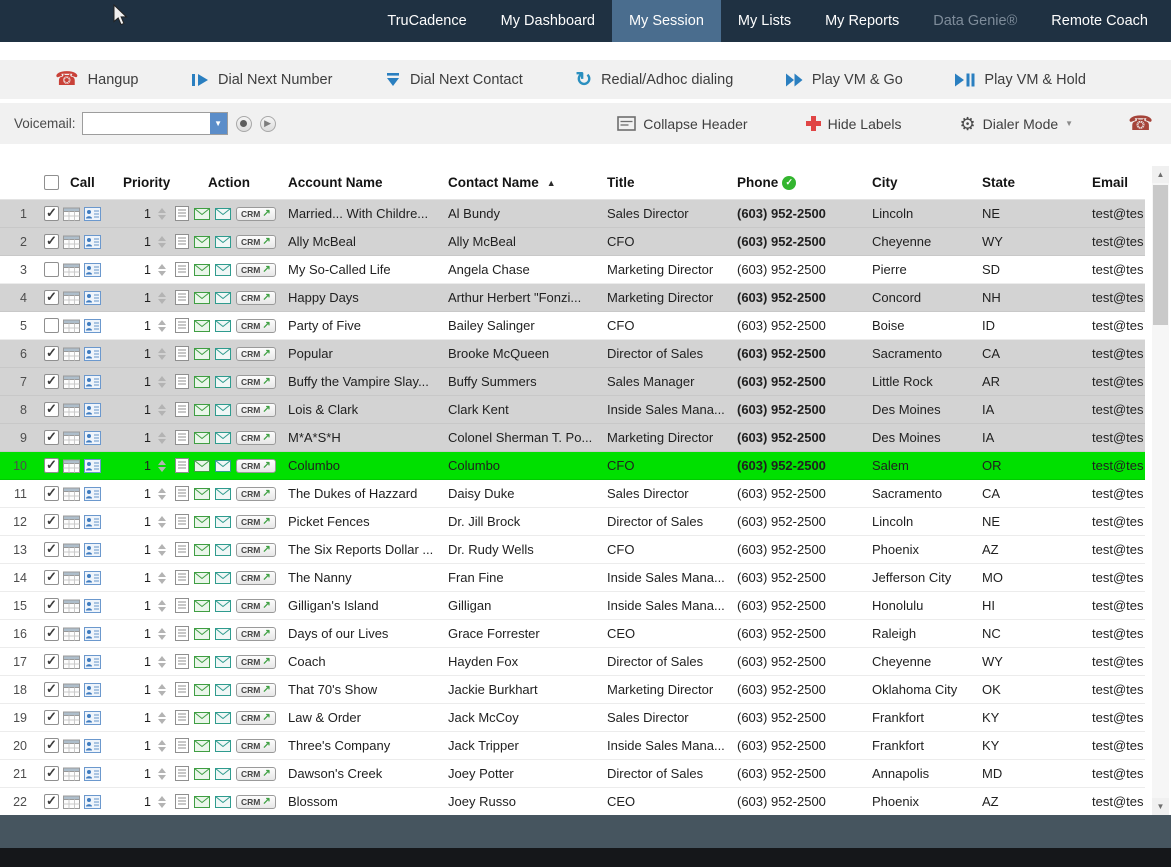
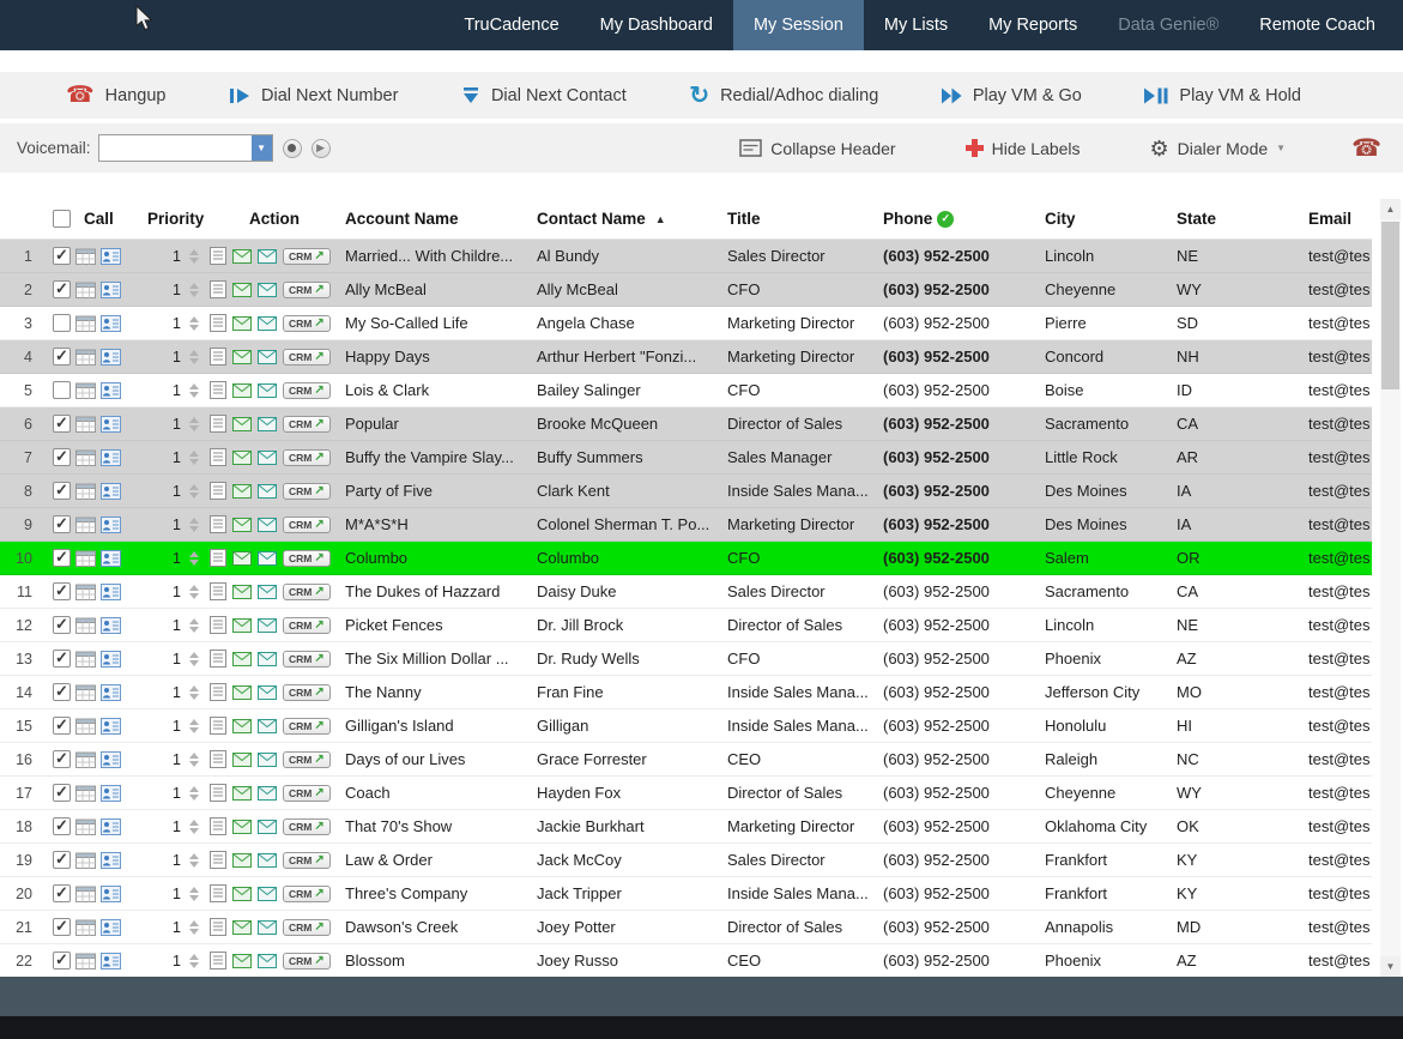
  TruCadence
  My Dashboard
  My Session
  My Lists
  My Reports
  Data Genie®
  Remote Coach
  ☎
  Hangup
  Dial Next Number
  Dial Next Contact
  ↻
  Redial/Adhoc dialing
  Play VM & Go
  Play VM & Hold
  Voicemail:
  ▼
  ▶
  Collapse Header
  Hide Labels
  ⚙
  Dialer Mode
  ▼
  ☎
  Call
  Priority
  Action
  Account Name
  Contact Name
  ▲
  Title
  Phone
  ✓
  City
  State
  Email
  1
  1
  CRM
  ↗
  Married... With Childre...
  Al Bundy
  Sales Director
  (603) 952-2500
  Lincoln
  NE
  test@tes
  2
  1
  CRM
  ↗
  Ally McBeal
  Ally McBeal
  CFO
  (603) 952-2500
  Cheyenne
  WY
  test@tes
  3
  1
  CRM
  ↗
  My So-Called Life
  Angela Chase
  Marketing Director
  (603) 952-2500
  Pierre
  SD
  test@tes
  4
  1
  CRM
  ↗
  Happy Days
  Arthur Herbert "Fonzi...
  Marketing Director
  (603) 952-2500
  Concord
  NH
  test@tes
  5
  1
  CRM
  ↗
- Party of Five
+ Lois & Clark
  Bailey Salinger
  CFO
  (603) 952-2500
  Boise
  ID
  test@tes
  6
  1
  CRM
  ↗
  Popular
  Brooke McQueen
  Director of Sales
  (603) 952-2500
  Sacramento
  CA
  test@tes
  7
  1
  CRM
  ↗
  Buffy the Vampire Slay...
  Buffy Summers
  Sales Manager
  (603) 952-2500
  Little Rock
  AR
  test@tes
  8
  1
  CRM
  ↗
- Lois & Clark
+ Party of Five
  Clark Kent
  Inside Sales Mana...
  (603) 952-2500
  Des Moines
  IA
  test@tes
  9
  1
  CRM
  ↗
  M*A*S*H
  Colonel Sherman T. Po...
  Marketing Director
  (603) 952-2500
  Des Moines
  IA
  test@tes
  10
  1
  CRM
  ↗
  Columbo
  Columbo
  CFO
  (603) 952-2500
  Salem
  OR
  test@tes
  11
  1
  CRM
  ↗
  The Dukes of Hazzard
  Daisy Duke
  Sales Director
  (603) 952-2500
  Sacramento
  CA
  test@tes
  12
  1
  CRM
  ↗
  Picket Fences
  Dr. Jill Brock
  Director of Sales
  (603) 952-2500
  Lincoln
  NE
  test@tes
  13
  1
  CRM
  ↗
- The Six Reports Dollar ...
+ The Six Million Dollar ...
  Dr. Rudy Wells
  CFO
  (603) 952-2500
  Phoenix
  AZ
  test@tes
  14
  1
  CRM
  ↗
  The Nanny
  Fran Fine
  Inside Sales Mana...
  (603) 952-2500
  Jefferson City
  MO
  test@tes
  15
  1
  CRM
  ↗
  Gilligan's Island
  Gilligan
  Inside Sales Mana...
  (603) 952-2500
  Honolulu
  HI
  test@tes
  16
  1
  CRM
  ↗
  Days of our Lives
  Grace Forrester
  CEO
  (603) 952-2500
  Raleigh
  NC
  test@tes
  17
  1
  CRM
  ↗
  Coach
  Hayden Fox
  Director of Sales
  (603) 952-2500
  Cheyenne
  WY
  test@tes
  18
  1
  CRM
  ↗
  That 70's Show
  Jackie Burkhart
  Marketing Director
  (603) 952-2500
  Oklahoma City
  OK
  test@tes
  19
  1
  CRM
  ↗
  Law & Order
  Jack McCoy
  Sales Director
  (603) 952-2500
  Frankfort
  KY
  test@tes
  20
  1
  CRM
  ↗
  Three's Company
  Jack Tripper
  Inside Sales Mana...
  (603) 952-2500
  Frankfort
  KY
  test@tes
  21
  1
  CRM
  ↗
  Dawson's Creek
  Joey Potter
  Director of Sales
  (603) 952-2500
  Annapolis
  MD
  test@tes
  22
  1
  CRM
  ↗
  Blossom
  Joey Russo
  CEO
  (603) 952-2500
  Phoenix
  AZ
  test@tes
  ▲
  ▼
